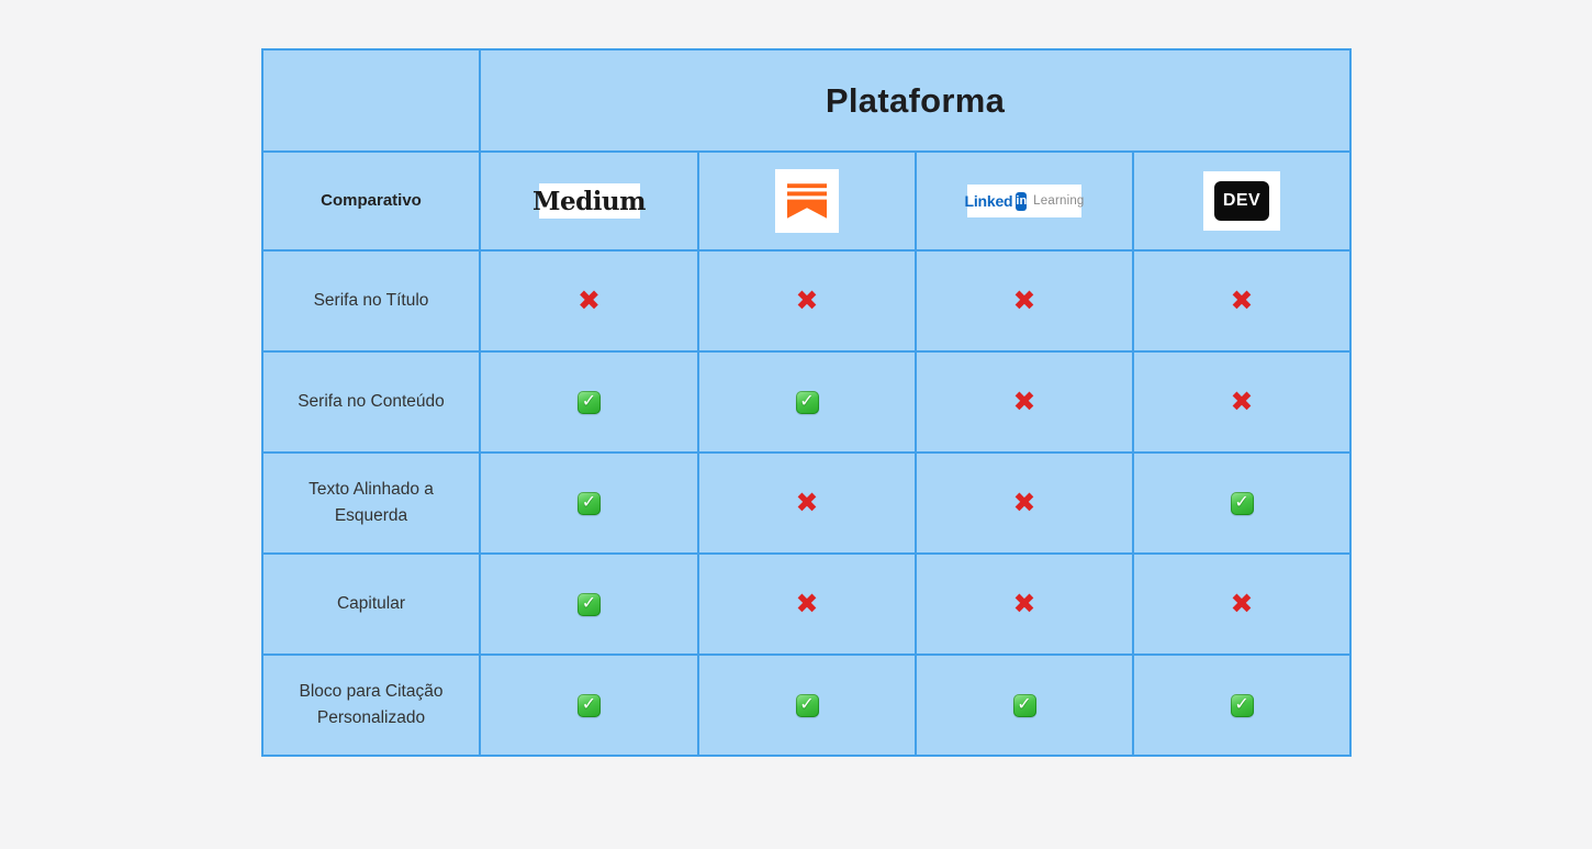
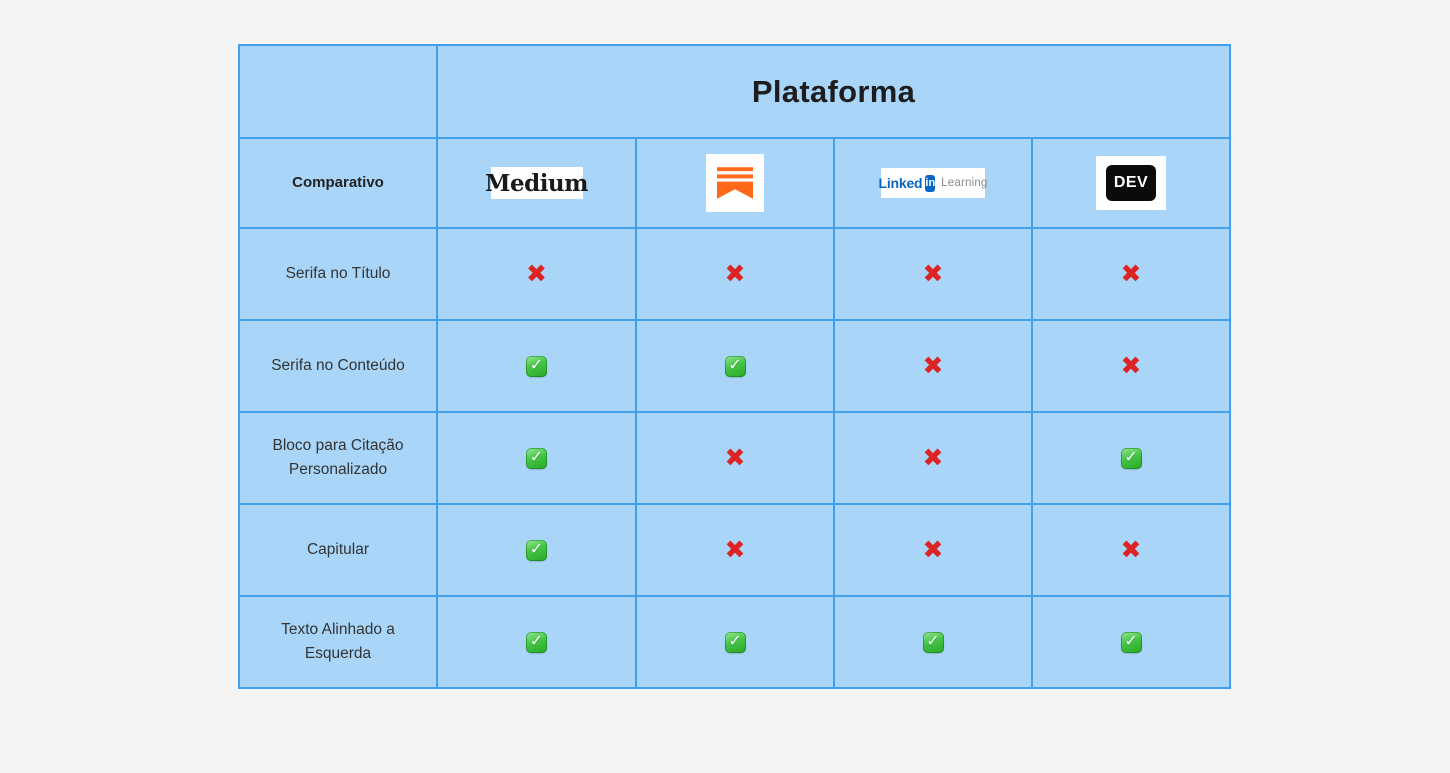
  	Plataforma
  Comparativo	Medium		Linked in Learning	DEV
  Serifa no Título
  Serifa no Conteúdo
- Texto Alinhado a Esquerda
+ Bloco para Citação Personalizado
  Capitular
- Bloco para Citação Personalizado
+ Texto Alinhado a Esquerda
